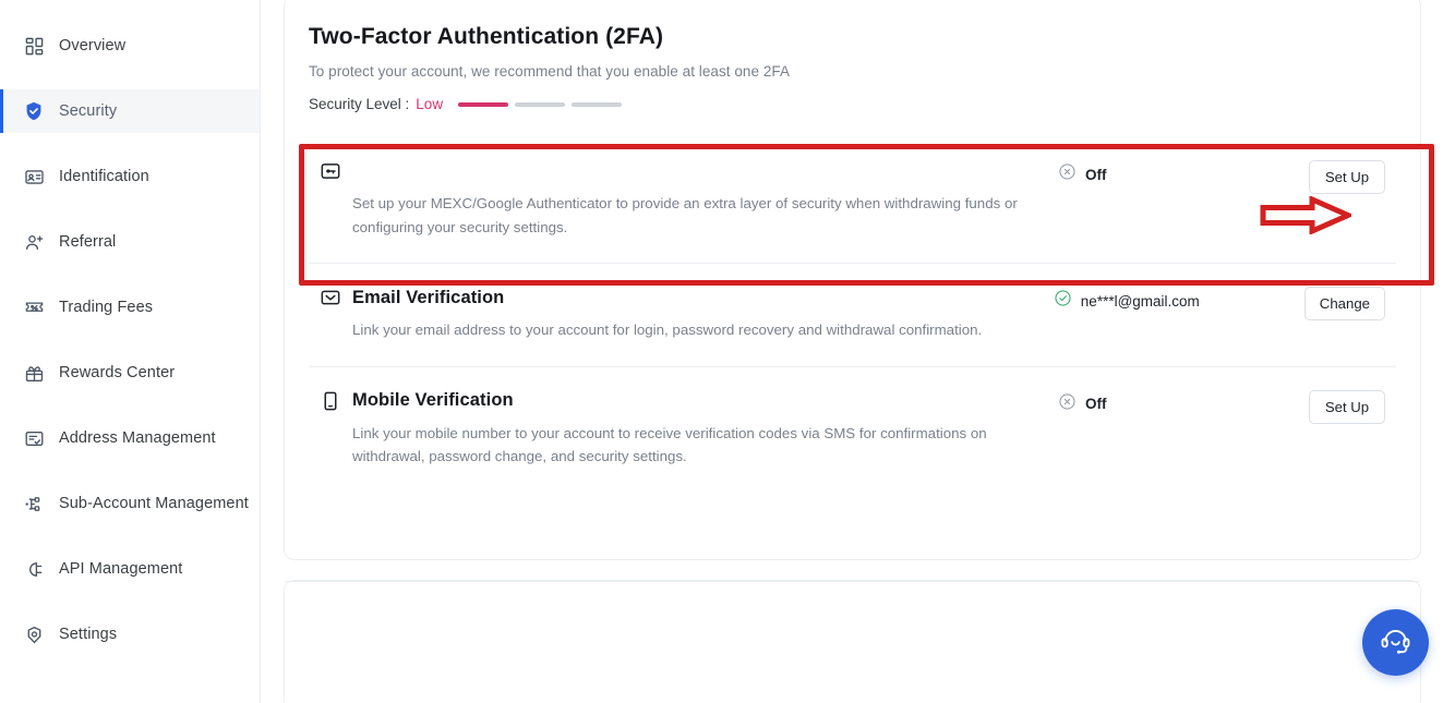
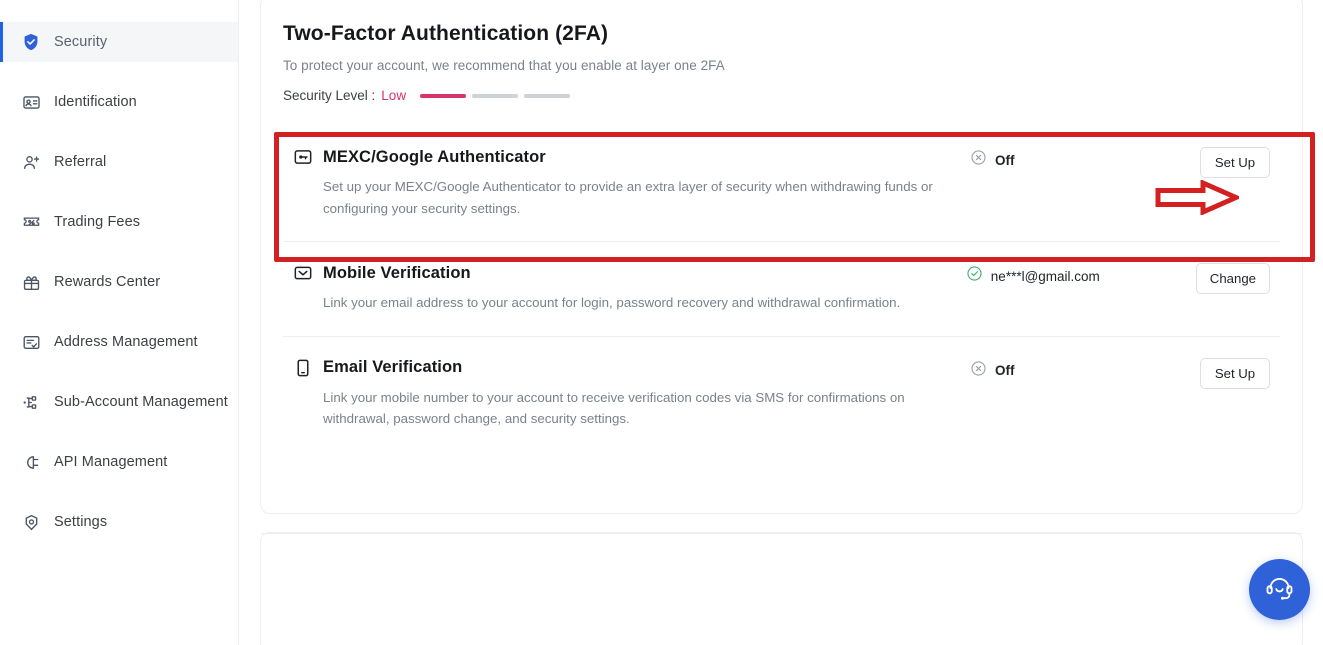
- Overview
  Security
  Identification
  Referral
  Trading Fees
  Rewards Center
  Address Management
  Sub-Account Management
  API Management
  Settings
  Two-Factor Authentication (2FA)
- To protect your account, we recommend that you enable at least one 2FA
+ To protect your account, we recommend that you enable at layer one 2FA
  Security Level :
  Low
+ MEXC/Google Authenticator
  Set up your MEXC/Google Authenticator to provide an extra layer of security when withdrawing funds or configuring your security settings.
  Off
  Set Up
- Email Verification
+ Mobile Verification
  Link your email address to your account for login, password recovery and withdrawal confirmation.
  ne***l@gmail.com
  Change
- Mobile Verification
+ Email Verification
  Link your mobile number to your account to receive verification codes via SMS for confirmations on withdrawal, password change, and security settings.
  Off
  Set Up
